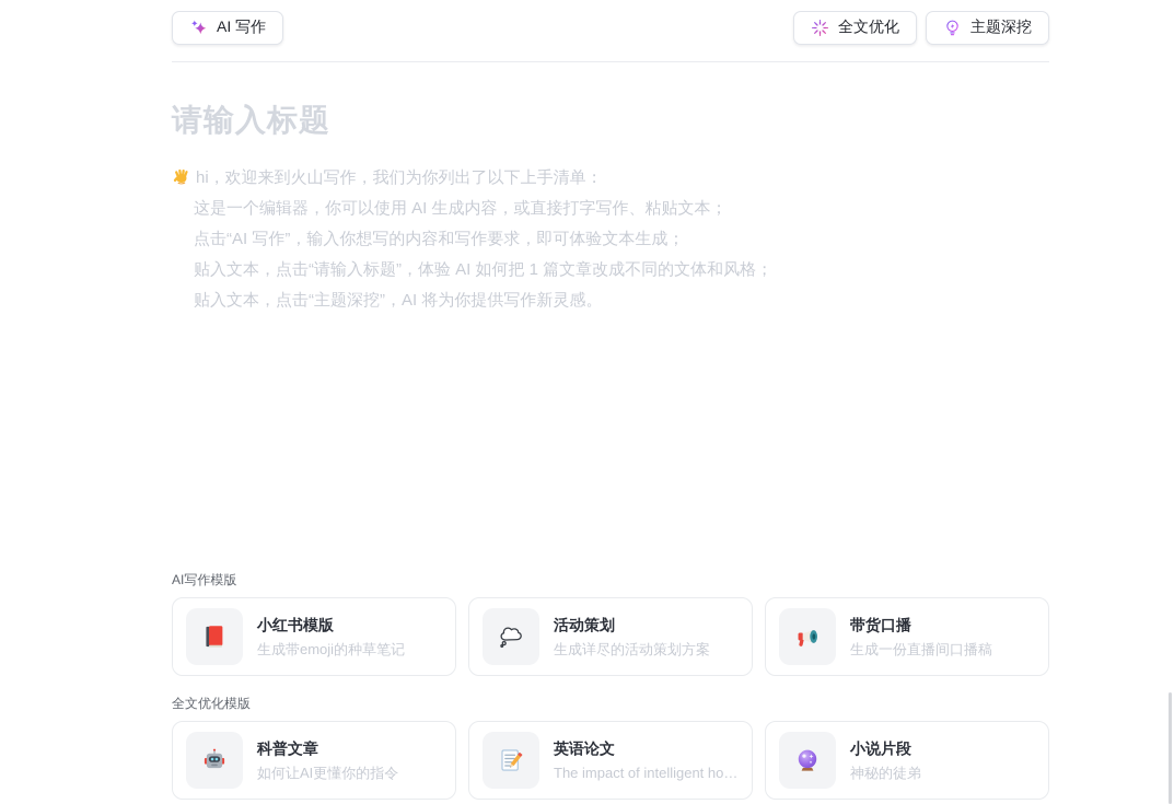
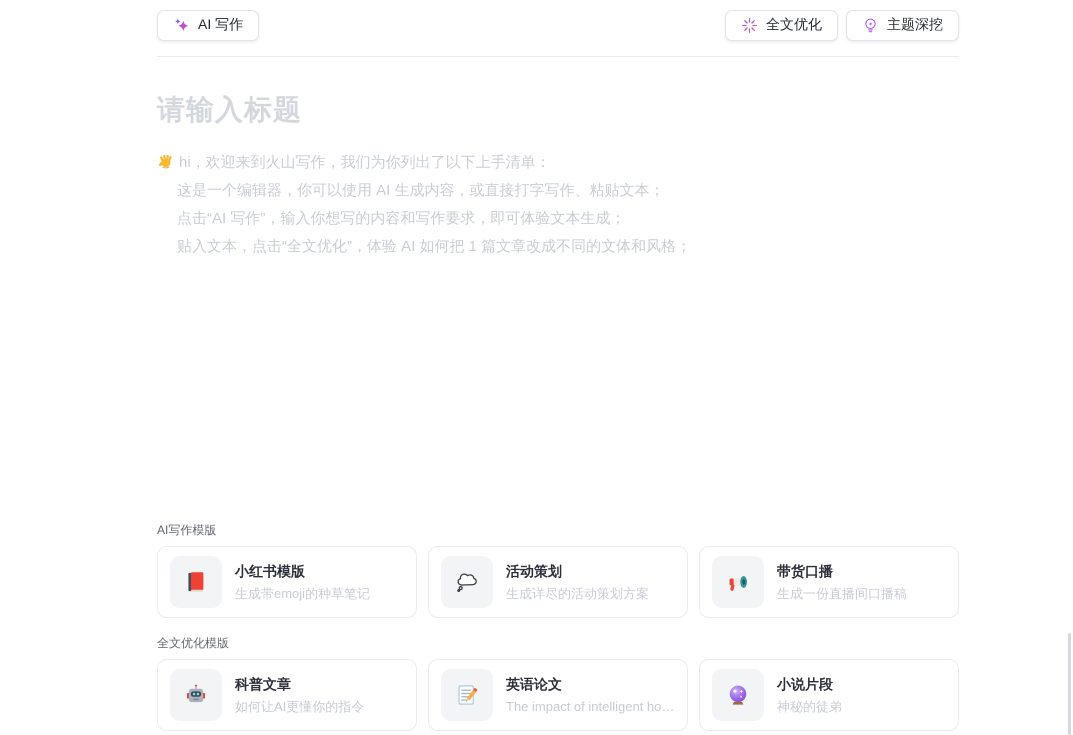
  AI 写作
  全文优化
  主题深挖
  请输入标题
  hi，欢迎来到火山写作，我们为你列出了以下上手清单：
  这是一个编辑器，你可以使用 AI 生成内容，或直接打字写作、粘贴文本；
  点击“AI 写作”，输入你想写的内容和写作要求，即可体验文本生成；
- 贴入文本，点击“请输入标题”，体验 AI 如何把 1 篇文章改成不同的文体和风格；
+ 贴入文本，点击“全文优化”，体验 AI 如何把 1 篇文章改成不同的文体和风格；
- 贴入文本，点击“主题深挖”，AI 将为你提供写作新灵感。
  AI写作模版
  小红书模版
  生成带emoji的种草笔记
  活动策划
  生成详尽的活动策划方案
  带货口播
  生成一份直播间口播稿
  全文优化模版
  科普文章
  如何让AI更懂你的指令
  英语论文
  The impact of intelligent hou…
  小说片段
  神秘的徒弟
